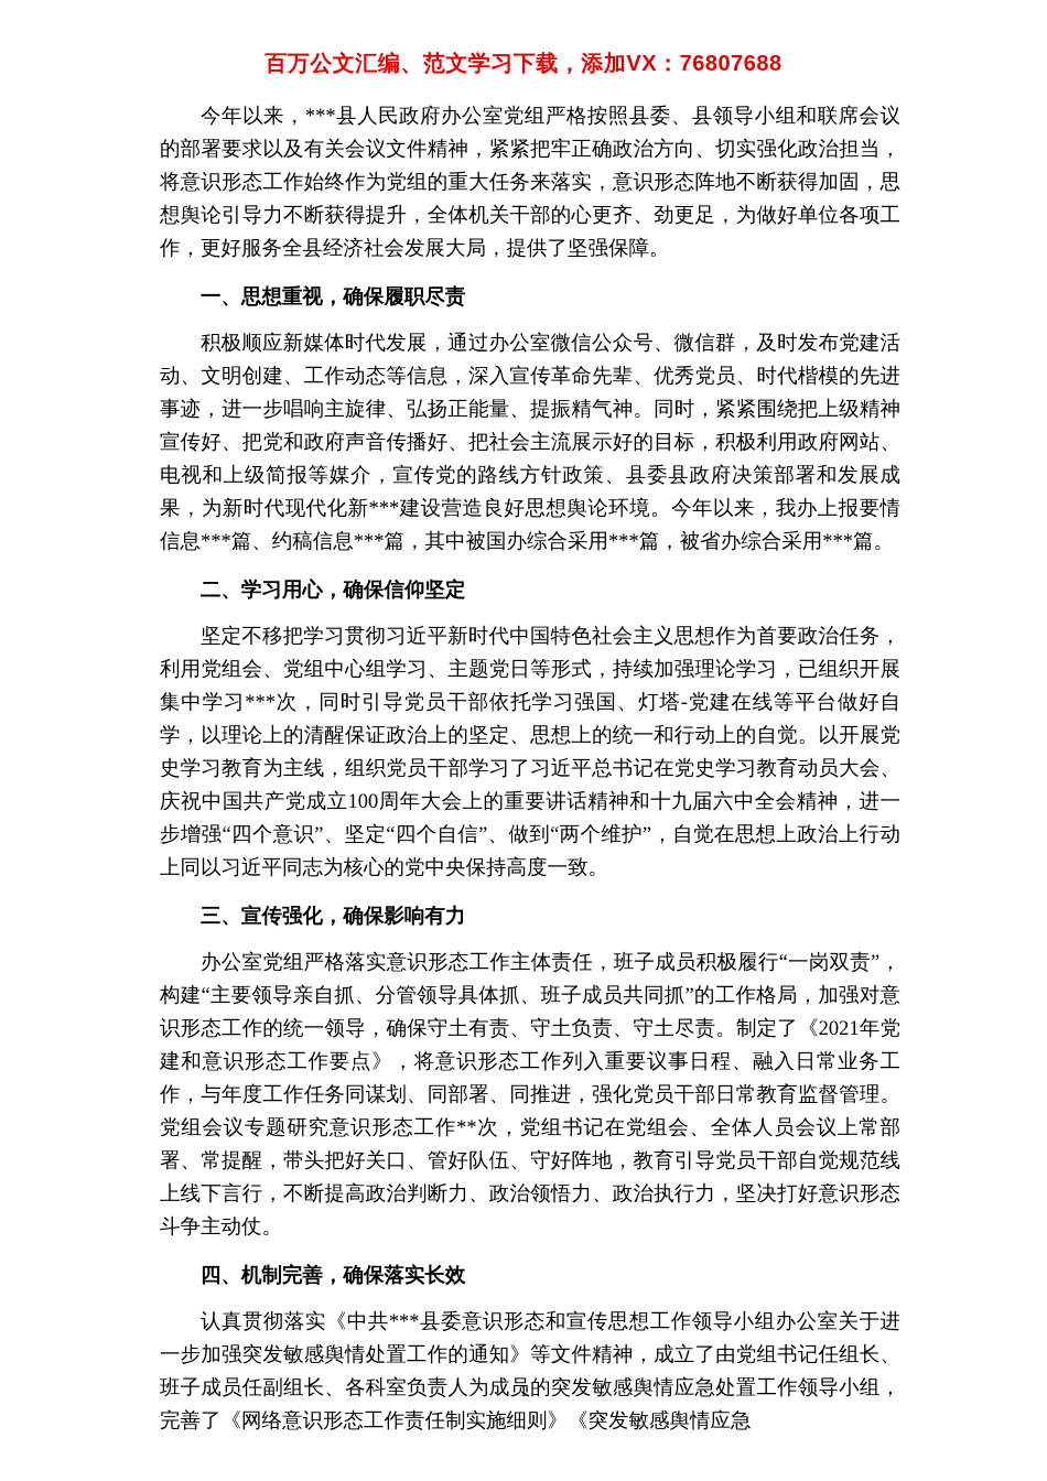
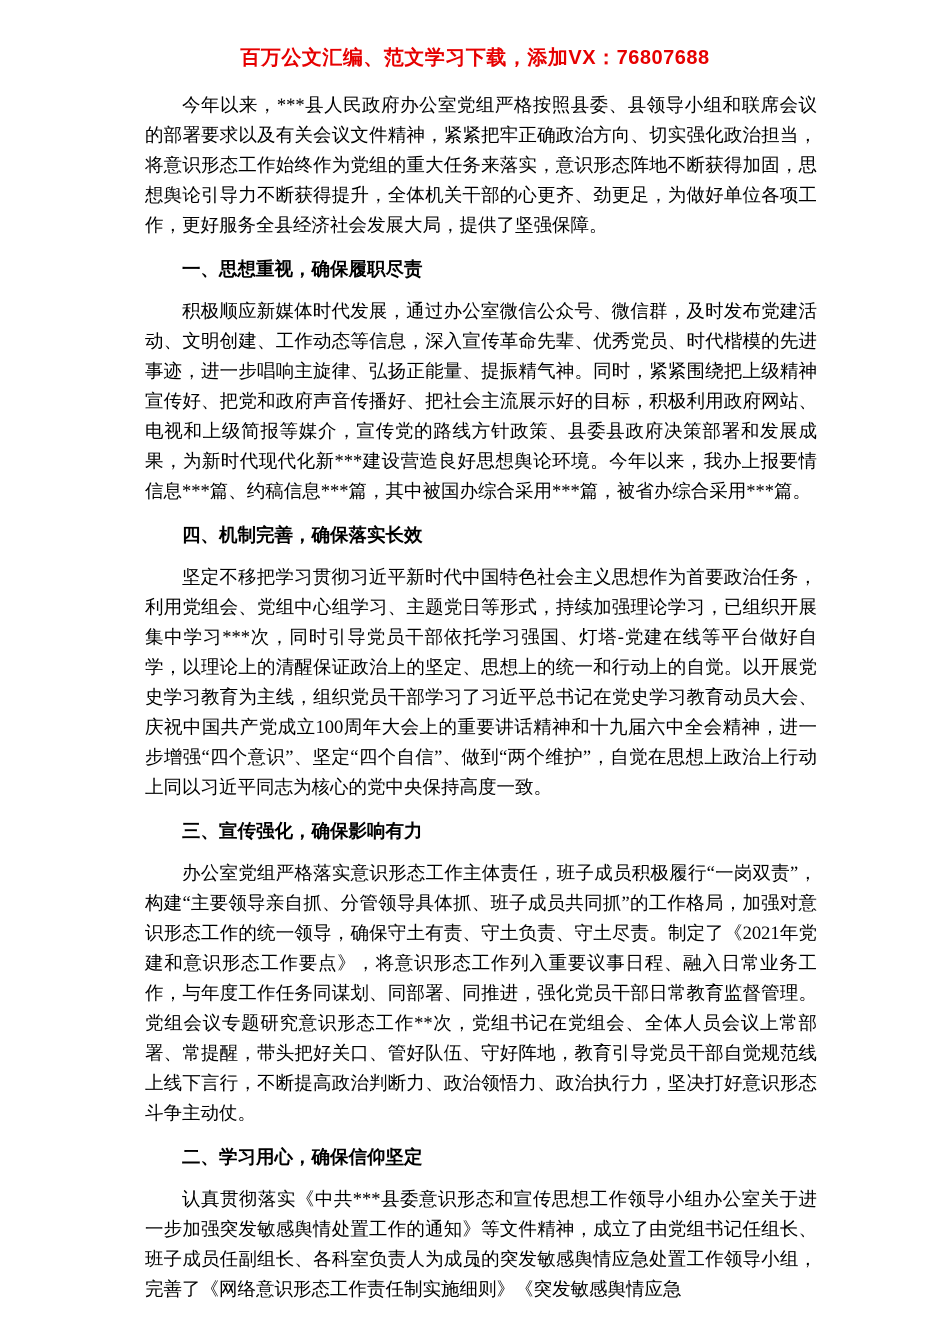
  百万公文汇编、范文学习下载，添加VX：76807688
  今年以来，***县人民政府办公室党组严格按照县委、县领导小组和联席会议的部署要求以及有关会议文件精神，紧紧把牢正确政治方向、切实强化政治担当，将意识形态工作始终作为党组的重大任务来落实，意识形态阵地不断获得加固，思想舆论引导力不断获得提升，全体机关干部的心更齐、劲更足，为做好单位各项工作，更好服务全县经济社会发展大局，提供了坚强保障。
  一、思想重视，确保履职尽责
  积极顺应新媒体时代发展，通过办公室微信公众号、微信群，及时发布党建活动、文明创建、工作动态等信息，深入宣传革命先辈、优秀党员、时代楷模的先进事迹，进一步唱响主旋律、弘扬正能量、提振精气神。同时，紧紧围绕把上级精神宣传好、把党和政府声音传播好、把社会主流展示好的目标，积极利用政府网站、电视和上级简报等媒介，宣传党的路线方针政策、县委县政府决策部署和发展成果，为新时代现代化新***建设营造良好思想舆论环境。今年以来，我办上报要情信息***篇、约稿信息***篇，其中被国办综合采用***篇，被省办综合采用***篇。
- 二、学习用心，确保信仰坚定
+ 四、机制完善，确保落实长效
  坚定不移把学习贯彻习近平新时代中国特色社会主义思想作为首要政治任务，利用党组会、党组中心组学习、主题党日等形式，持续加强理论学习，已组织开展集中学习***次，同时引导党员干部依托学习强国、灯塔-党建在线等平台做好自学，以理论上的清醒保证政治上的坚定、思想上的统一和行动上的自觉。以开展党史学习教育为主线，组织党员干部学习了习近平总书记在党史学习教育动员大会、庆祝中国共产党成立100周年大会上的重要讲话精神和十九届六中全会精神，进一步增强“四个意识”、坚定“四个自信”、做到“两个维护”，自觉在思想上政治上行动上同以习近平同志为核心的党中央保持高度一致。
  三、宣传强化，确保影响有力
  办公室党组严格落实意识形态工作主体责任，班子成员积极履行“一岗双责”，构建“主要领导亲自抓、分管领导具体抓、班子成员共同抓”的工作格局，加强对意识形态工作的统一领导，确保守土有责、守土负责、守土尽责。制定了《2021年党建和意识形态工作要点》，将意识形态工作列入重要议事日程、融入日常业务工作，与年度工作任务同谋划、同部署、同推进，强化党员干部日常教育监督管理。党组会议专题研究意识形态工作**次，党组书记在党组会、全体人员会议上常部署、常提醒，带头把好关口、管好队伍、守好阵地，教育引导党员干部自觉规范线上线下言行，不断提高政治判断力、政治领悟力、政治执行力，坚决打好意识形态斗争主动仗。
- 四、机制完善，确保落实长效
+ 二、学习用心，确保信仰坚定
  认真贯彻落实《中共***县委意识形态和宣传思想工作领导小组办公室关于进一步加强突发敏感舆情处置工作的通知》等文件精神，成立了由党组书记任组长、班子成员任副组长、各科室负责人为成员的突发敏感舆情应急处置工作领导小组，完善了《网络意识形态工作责任制实施细则》《突发敏感舆情应急
  1
